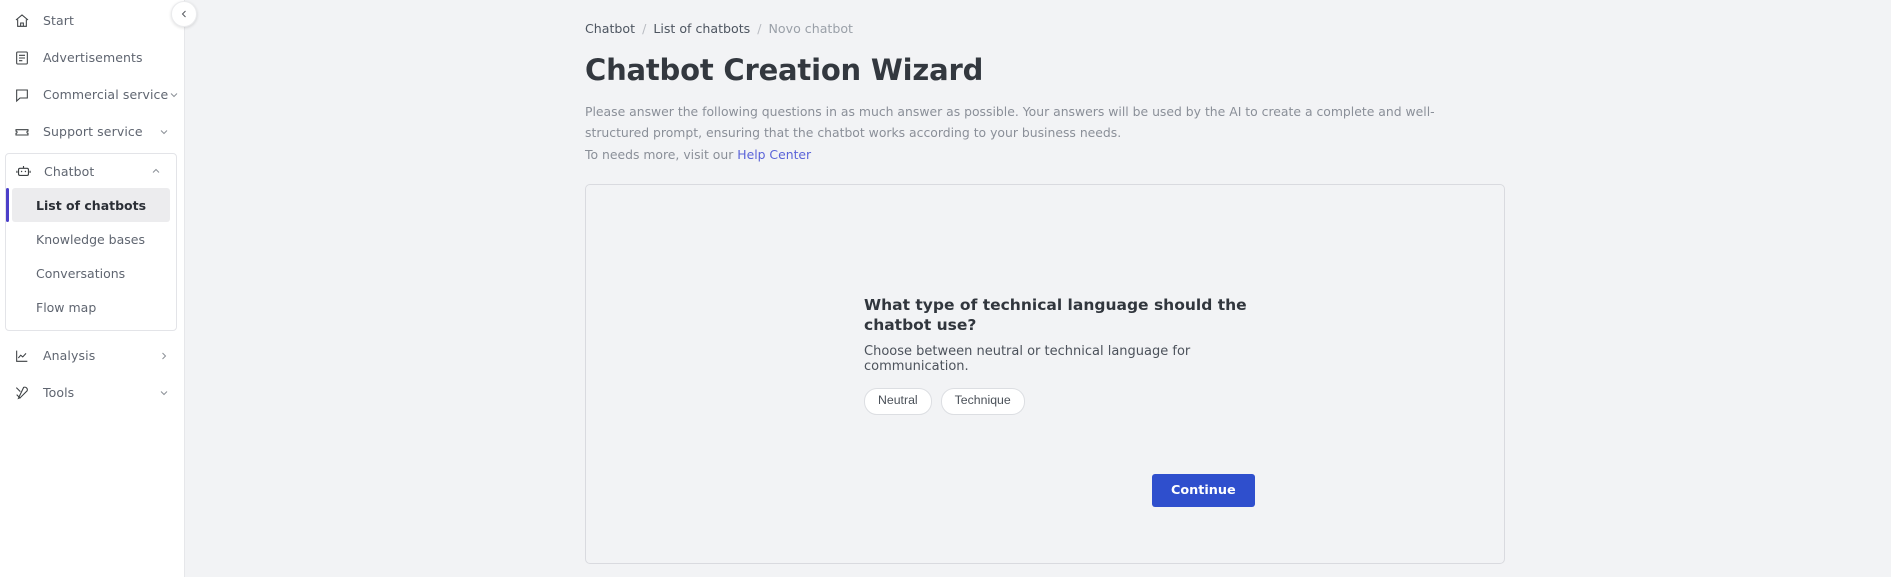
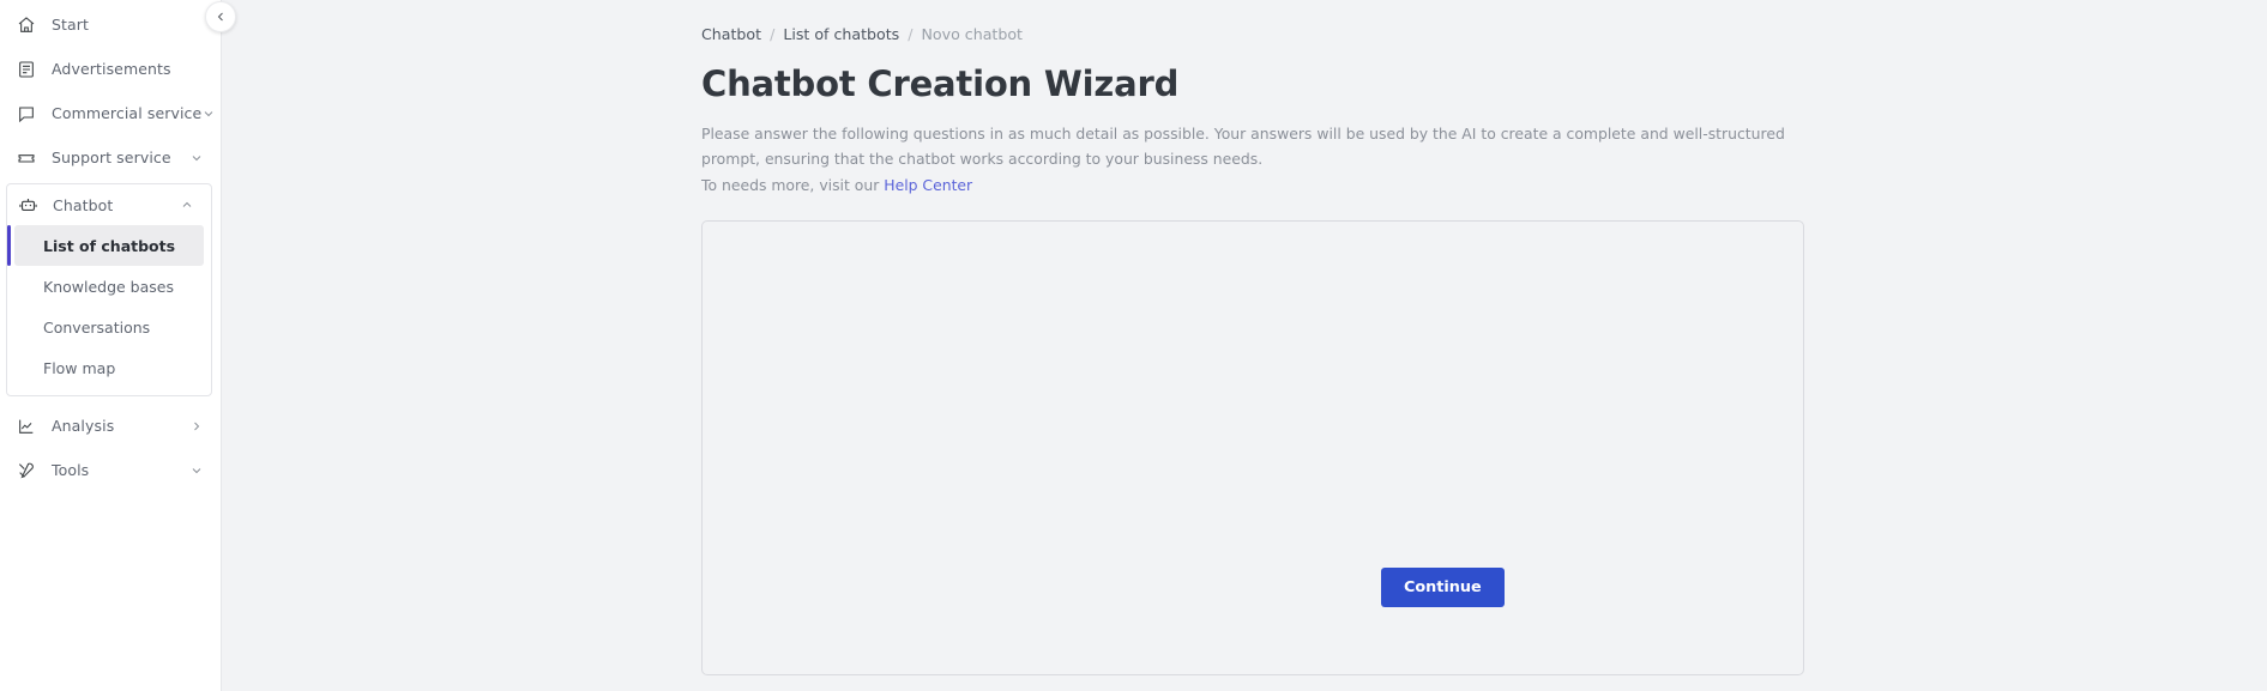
  Start
  Advertisements
  Commercial service
  Support service
  Chatbot
  List of chatbots
  Knowledge bases
  Conversations
  Flow map
  Analysis
  Tools
  Chatbot
  /
  List of chatbots
  /
  Novo chatbot
  Chatbot Creation Wizard
- Please answer the following questions in as much answer as possible. Your answers will be used by the AI to create a complete and well-structured prompt, ensuring that the chatbot works according to your business needs.
+ Please answer the following questions in as much detail as possible. Your answers will be used by the AI to create a complete and well-structured prompt, ensuring that the chatbot works according to your business needs.
  To needs more, visit our Help Center
- What type of technical language should the chatbot use?
- Choose between neutral or technical language for communication.
- Neutral
- Technique
  Continue
